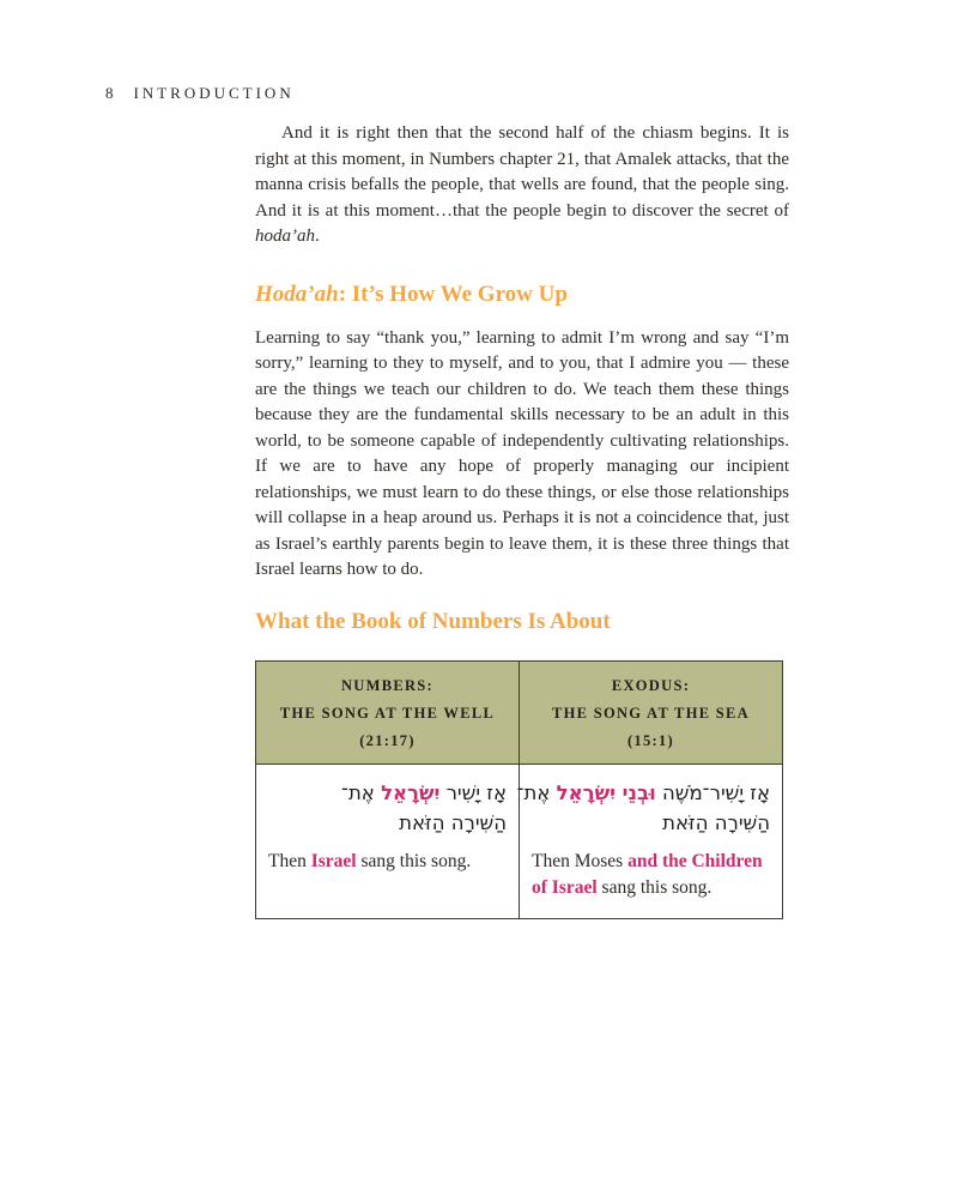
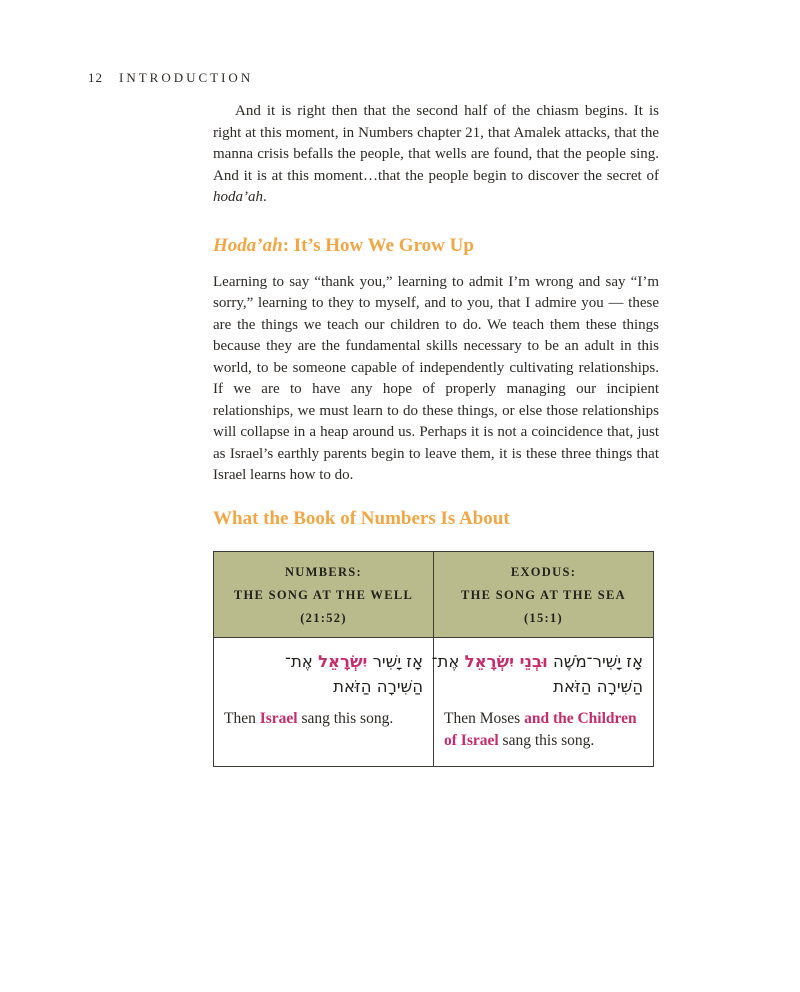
- 8 INTRODUCTION
+ 12 INTRODUCTION
  And it is right then that the second half of the chiasm begins. It is right at this moment, in Numbers chapter 21, that Amalek attacks, that the manna crisis befalls the people, that wells are found, that the people sing. And it is at this moment…that the people begin to discover the secret of hoda’ah.
  Hoda’ah: It’s How We Grow Up
  Learning to say “thank you,” learning to admit I’m wrong and say “I’m sorry,” learning to they to myself, and to you, that I admire you — these are the things we teach our children to do. We teach them these things because they are the fundamental skills necessary to be an adult in this world, to be someone capable of independently cultivating relationships. If we are to have any hope of properly managing our incipient relationships, we must learn to do these things, or else those relationships will collapse in a heap around us. Perhaps it is not a coincidence that, just as Israel’s earthly parents begin to leave them, it is these three things that Israel learns how to do.
  What the Book of Numbers Is About
- NUMBERS: THE SONG AT THE WELL (21:17)	EXODUS: THE SONG AT THE SEA (15:1)
+ NUMBERS: THE SONG AT THE WELL (21:52)	EXODUS: THE SONG AT THE SEA (15:1)
  אָז יָשִׁיר יִשְׂרָאֵל אֶת־ הַשִּׁירָה הַזֹּאת Then Israel sang this song.	אָז יָשִׁיר־מֹשֶׁה וּבְנֵי יִשְׂרָאֵל אֶת־ הַשִּׁירָה הַזֹּאת Then Moses and the Children of Israel sang this song.
